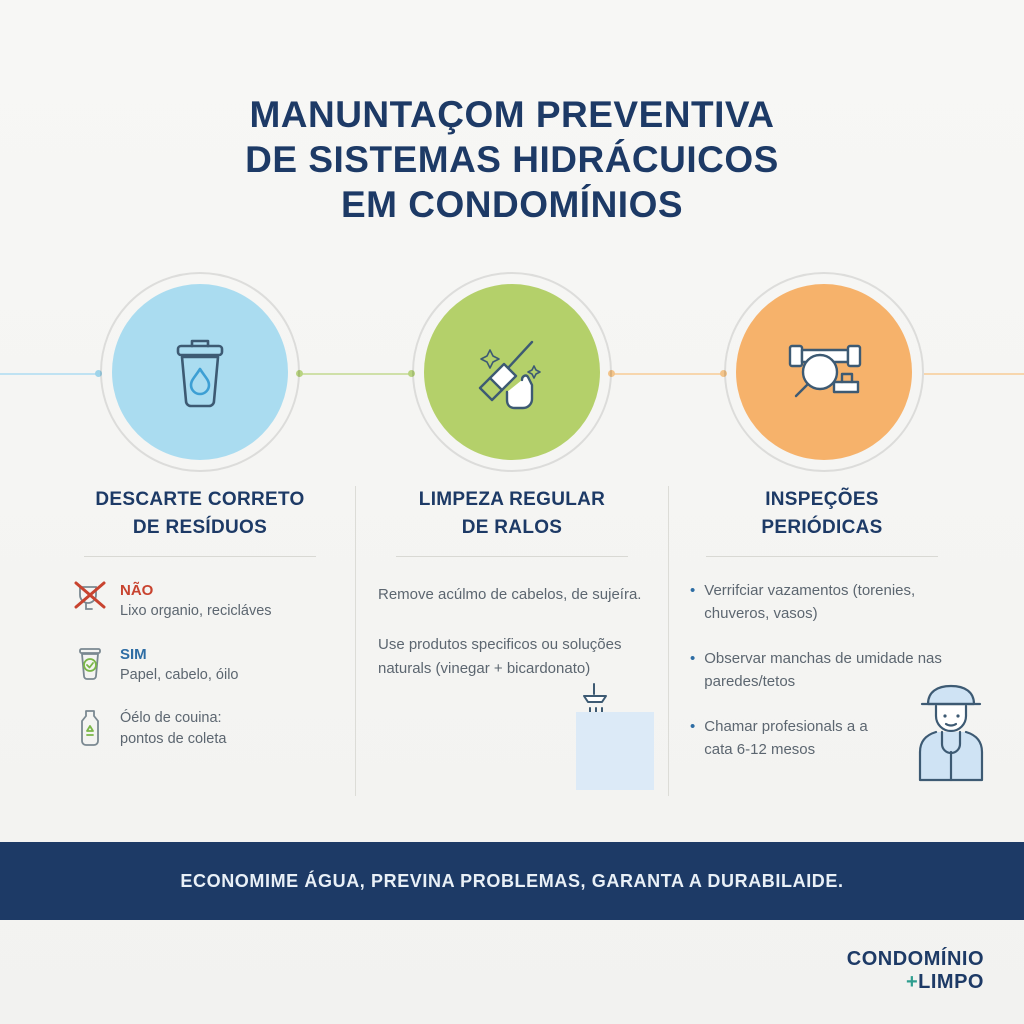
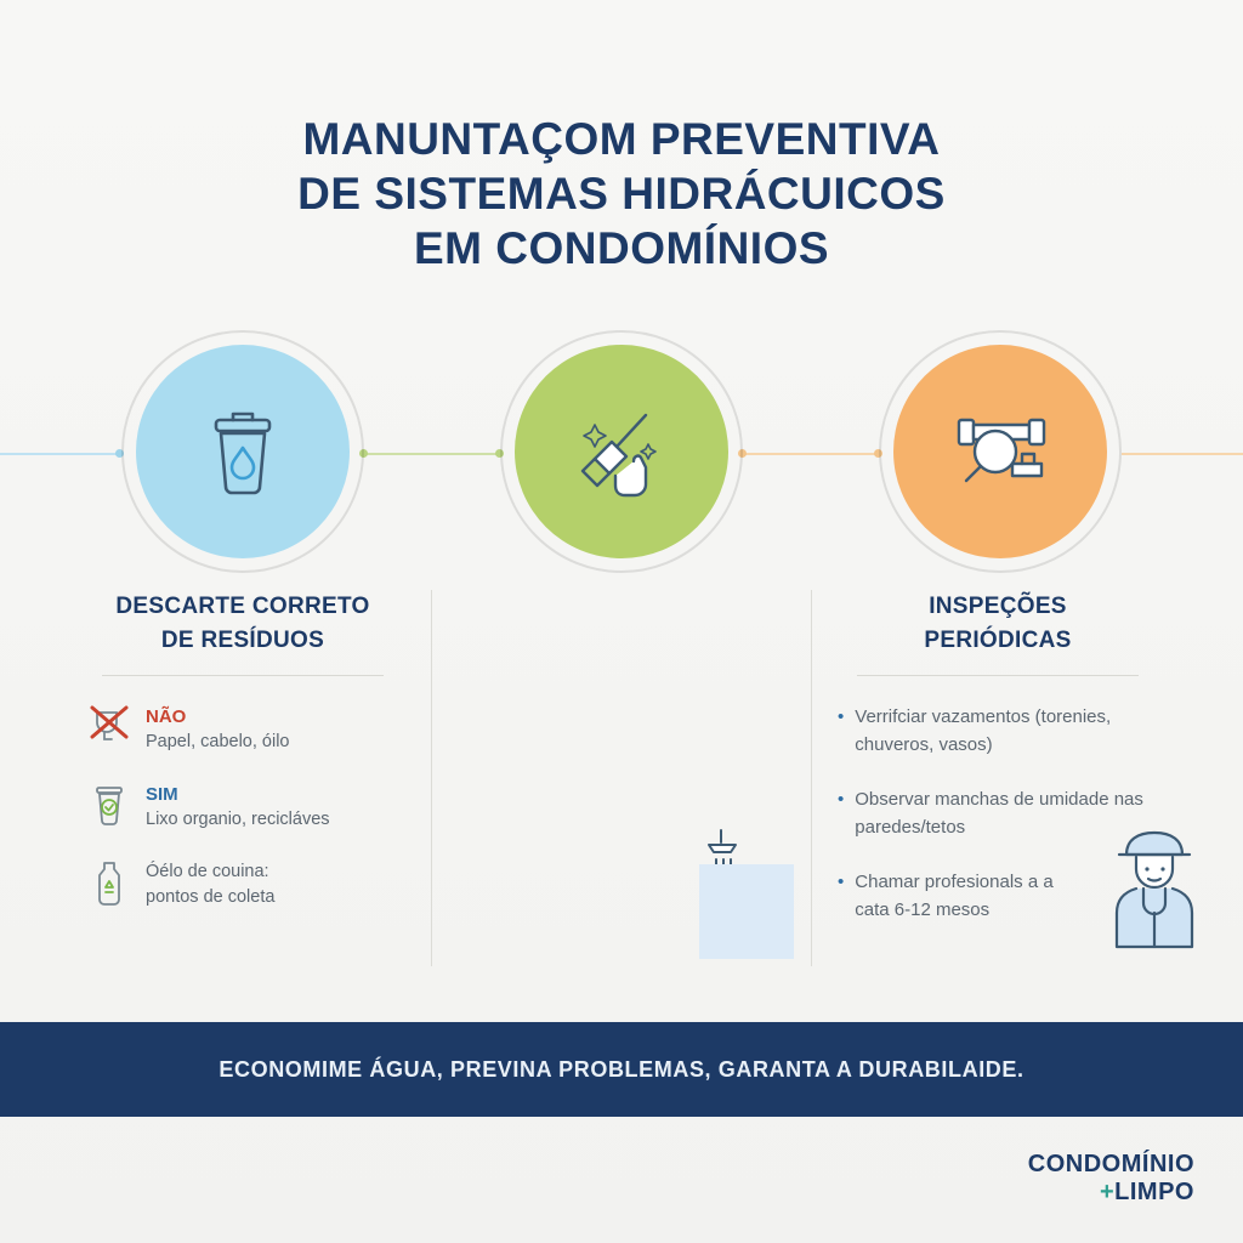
  MANUNTAÇOM PREVENTIVA
  DE SISTEMAS HIDRÁCUICOS
  EM CONDOMÍNIOS
  DESCARTE CORRETO
  DE RESÍDUOS
  NÃO
- Lixo organio, recicláves
+ Papel, cabelo, óilo
  SIM
- Papel, cabelo, óilo
+ Lixo organio, recicláves
  Óélo de couina:
  pontos de coleta
- LIMPEZA REGULAR
- DE RALOS
- Remove acúlmo de cabelos, de sujeíra.
- Use produtos specificos ou soluções naturals (vinegar + bicardonato)
  INSPEÇÕES
  PERIÓDICAS
  •
  Verrifciar vazamentos (torenies, chuveros, vasos)
  •
  Observar manchas de umidade nas paredes/tetos
  •
  Chamar profesionals a a cata 6-12 mesos
  ECONOMIME ÁGUA, PREVINA PROBLEMAS, GARANTA A DURABILAIDE.
  CONDOMÍNIO
  +LIMPO
